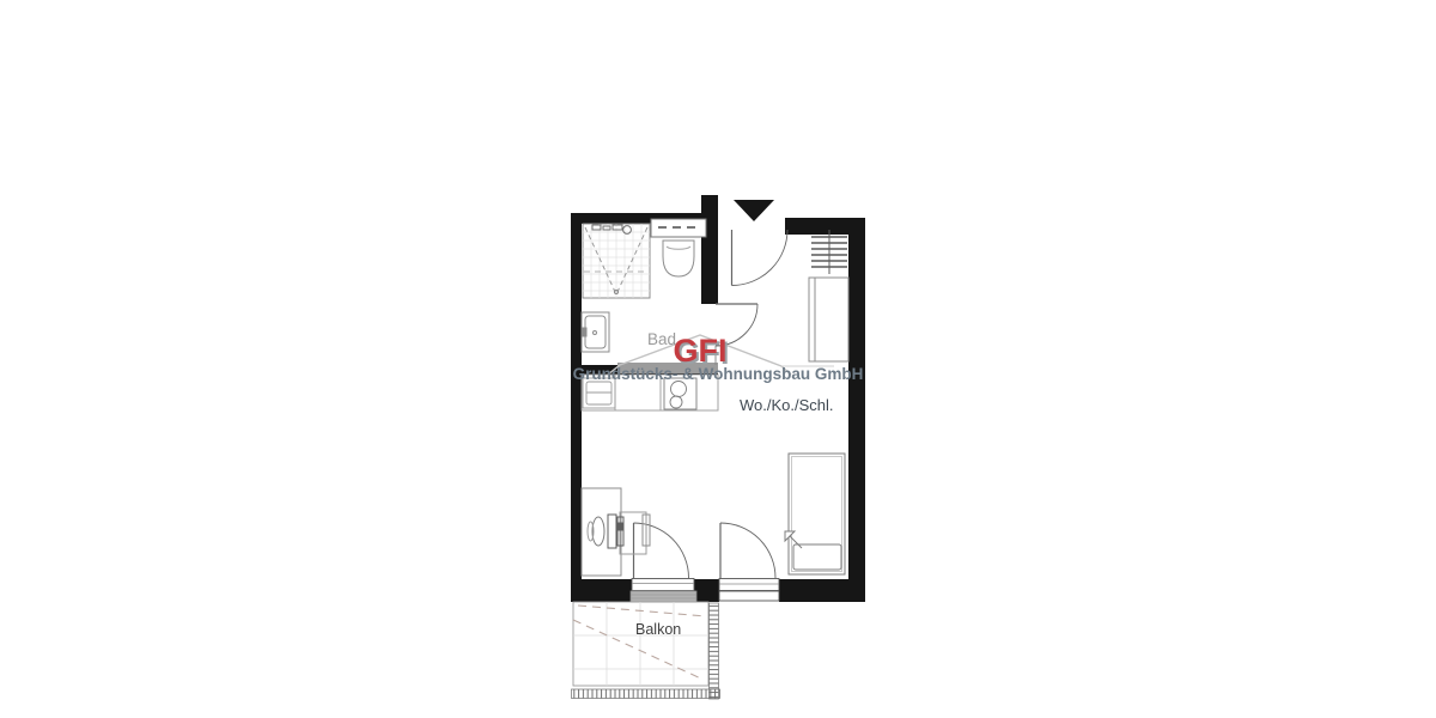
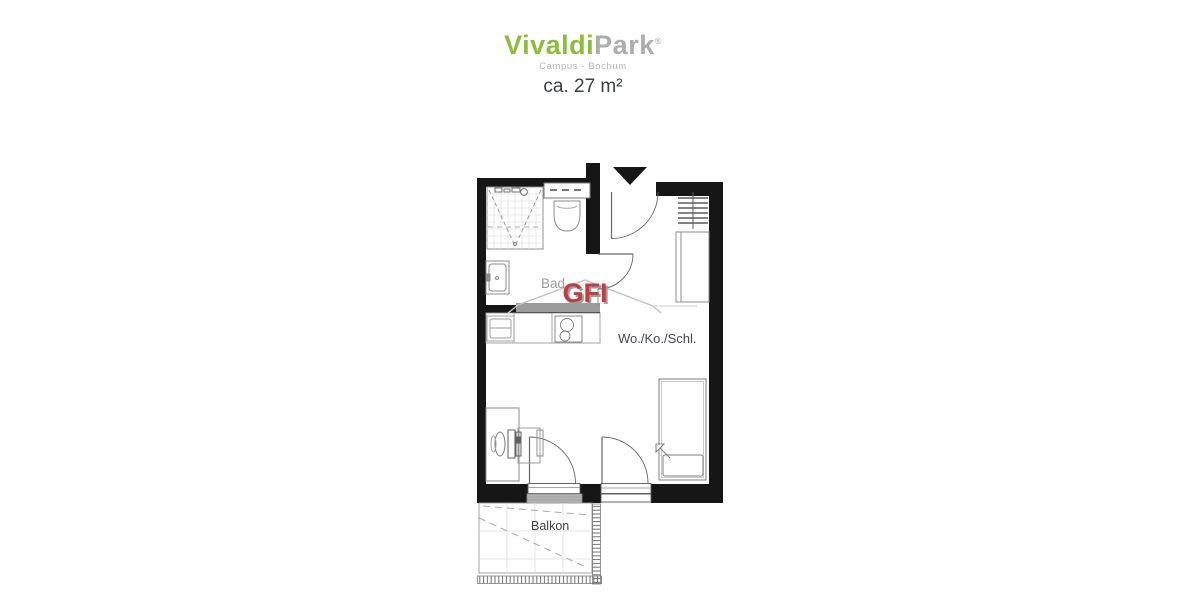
+ VivaldiPark®
+ Campus - Bochum
+ ca. 27 m²
  GFI
- Grundstücks- & Wohnungsbau GmbH
  Bad
  Wo./Ko./Schl.
  Balkon
